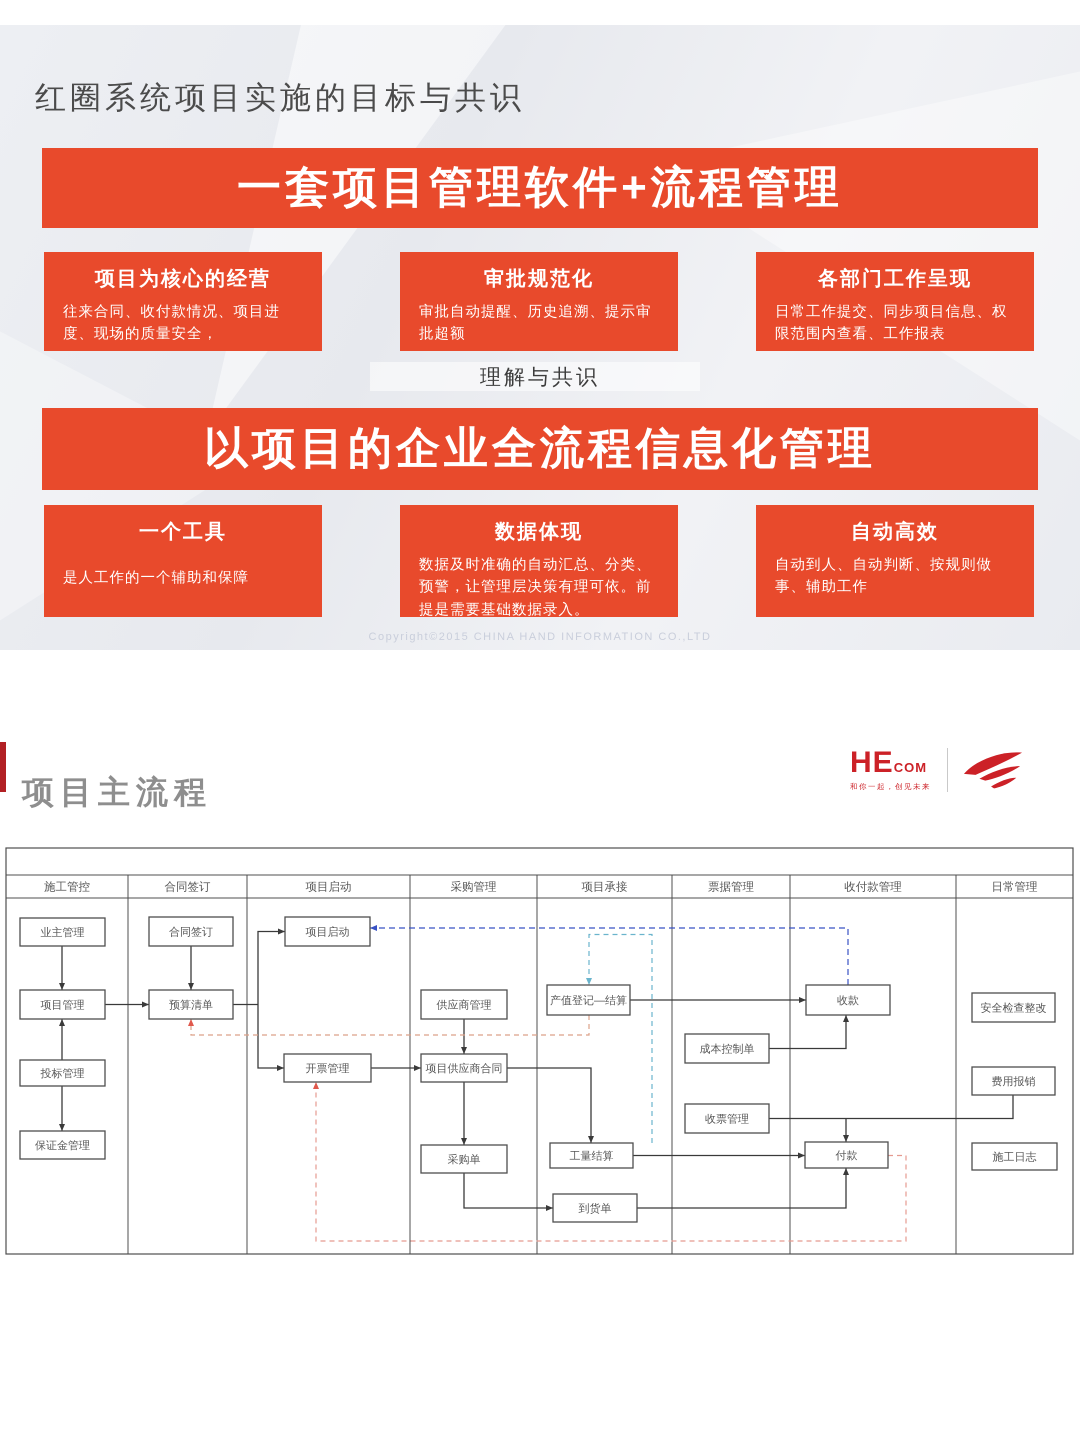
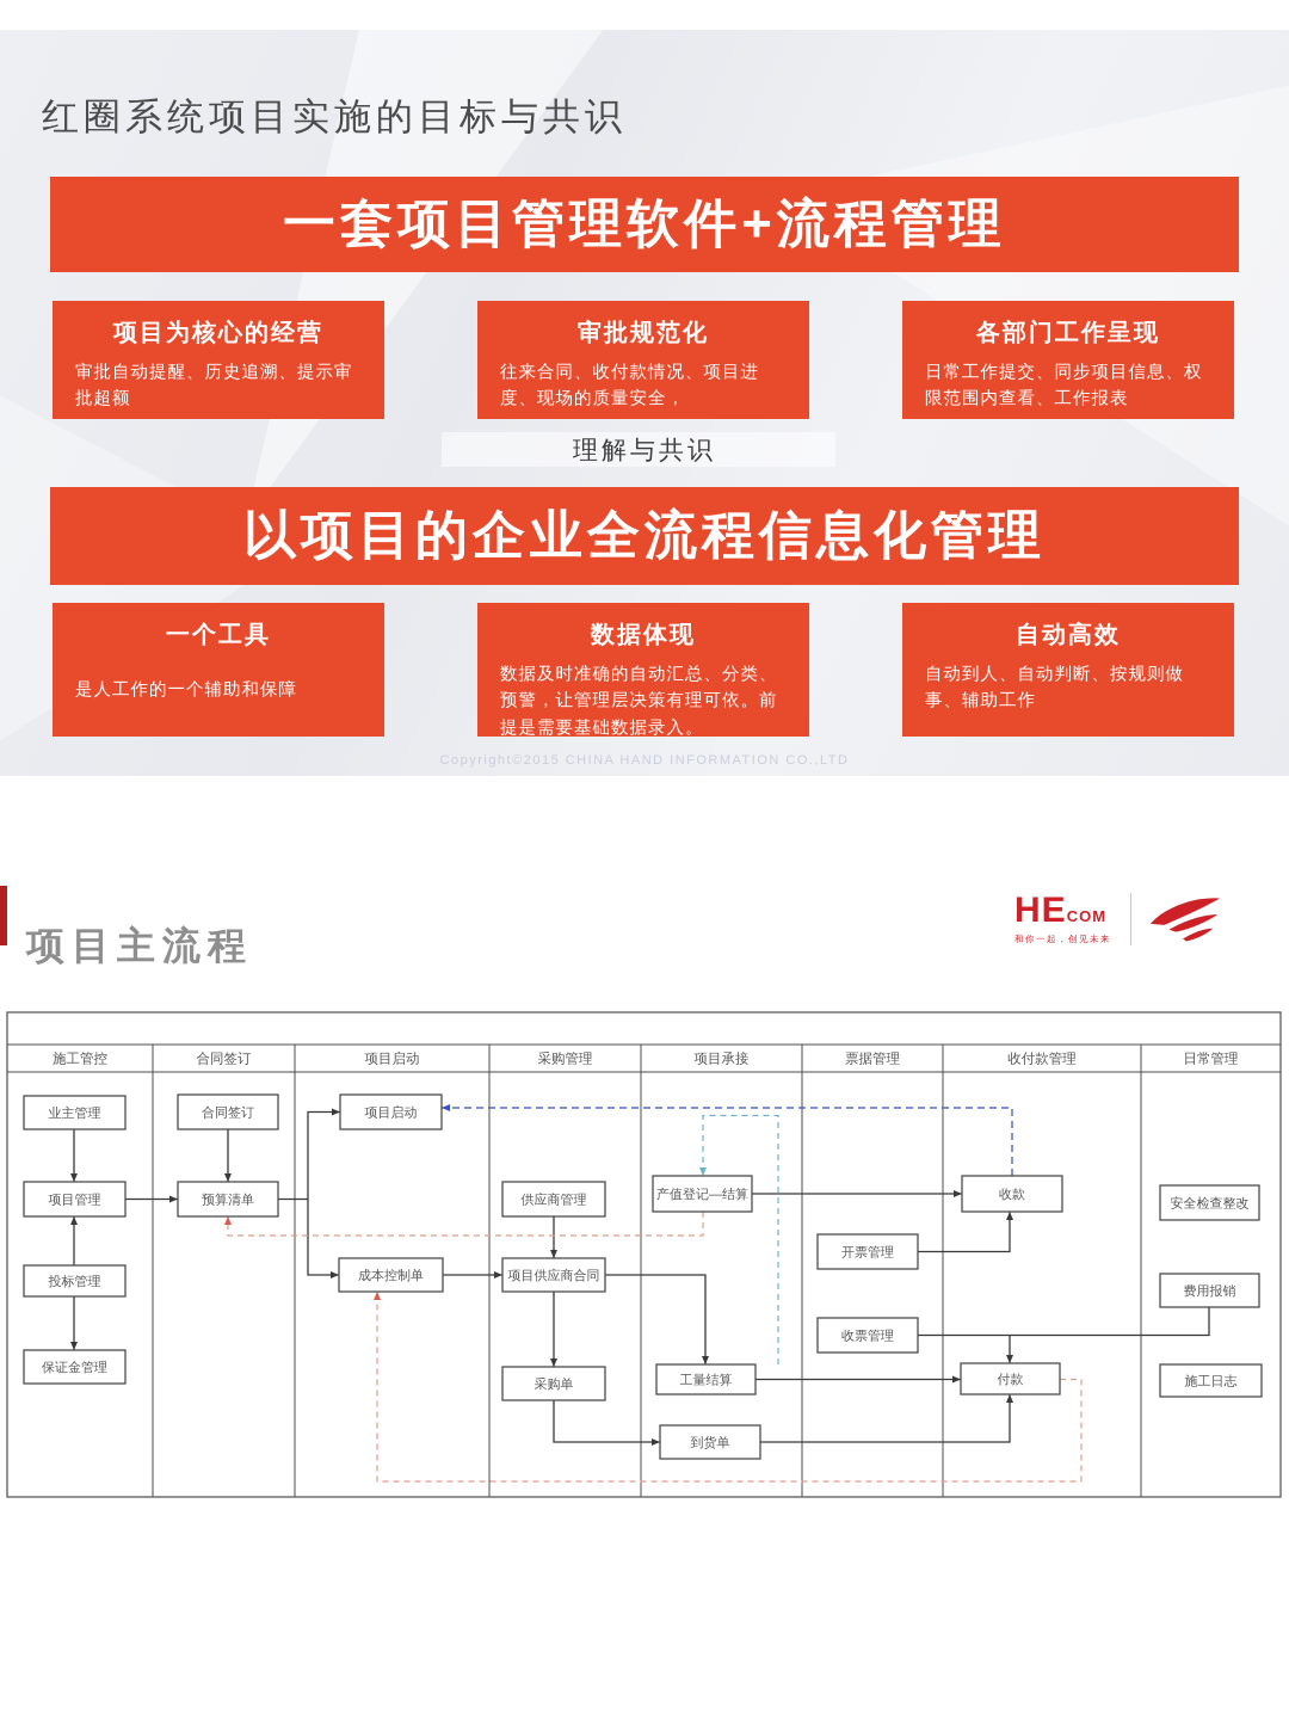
  红圈系统项目实施的目标与共识
  一套项目管理软件+流程管理
  项目为核心的经营
- 往来合同、收付款情况、项目进度、现场的质量安全，
+ 审批自动提醒、历史追溯、提示审批超额
  审批规范化
- 审批自动提醒、历史追溯、提示审批超额
+ 往来合同、收付款情况、项目进度、现场的质量安全，
  各部门工作呈现
  日常工作提交、同步项目信息、权限范围内查看、工作报表
  理解与共识
  以项目的企业全流程信息化管理
  一个工具
  是人工作的一个辅助和保障
  数据体现
  数据及时准确的自动汇总、分类、预警，让管理层决策有理可依。前提是需要基础数据录入。
  自动高效
  自动到人、自动判断、按规则做事、辅助工作
  Copyright©2015 CHINA HAND INFORMATION CO.,LTD
  项目主流程
  HECOM
  和你一起，创见未来
  施工管控
  合同签订
  项目启动
  采购管理
  项目承接
  票据管理
  收付款管理
  日常管理
  业主管理
  项目管理
  投标管理
  保证金管理
  合同签订
  预算清单
  项目启动
- 开票管理
+ 成本控制单
  供应商管理
  项目供应商合同
  采购单
  产值登记—结算
  工量结算
  到货单
- 成本控制单
+ 开票管理
  收票管理
  收款
  付款
  安全检查整改
  费用报销
  施工日志
